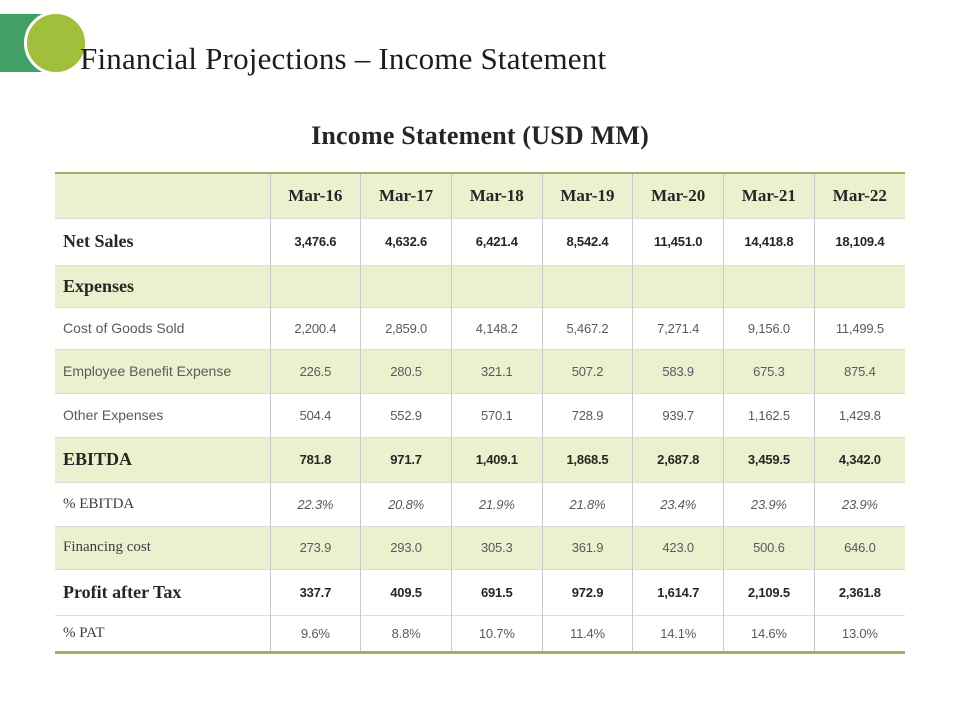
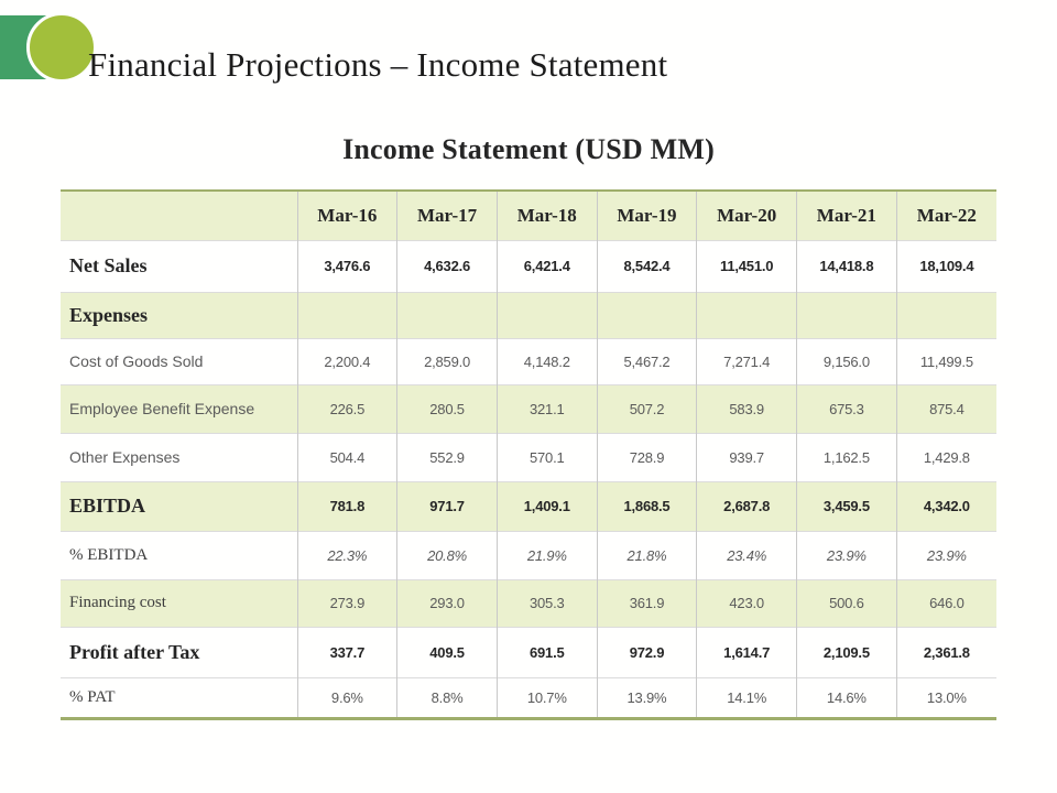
  Financial Projections – Income Statement
  Income Statement (USD MM)
  	Mar-16	Mar-17	Mar-18	Mar-19	Mar-20	Mar-21	Mar-22
  Net Sales	3,476.6	4,632.6	6,421.4	8,542.4	11,451.0	14,418.8	18,109.4
  Expenses
  Cost of Goods Sold	2,200.4	2,859.0	4,148.2	5,467.2	7,271.4	9,156.0	11,499.5
  Employee Benefit Expense	226.5	280.5	321.1	507.2	583.9	675.3	875.4
  Other Expenses	504.4	552.9	570.1	728.9	939.7	1,162.5	1,429.8
  EBITDA	781.8	971.7	1,409.1	1,868.5	2,687.8	3,459.5	4,342.0
  % EBITDA	22.3%	20.8%	21.9%	21.8%	23.4%	23.9%	23.9%
  Financing cost	273.9	293.0	305.3	361.9	423.0	500.6	646.0
  Profit after Tax	337.7	409.5	691.5	972.9	1,614.7	2,109.5	2,361.8
- % PAT	9.6%	8.8%	10.7%	11.4%	14.1%	14.6%	13.0%
+ % PAT	9.6%	8.8%	10.7%	13.9%	14.1%	14.6%	13.0%
